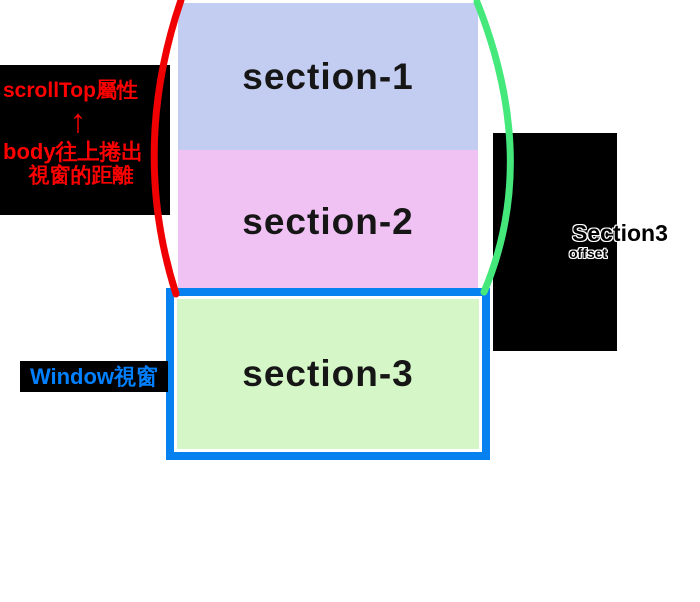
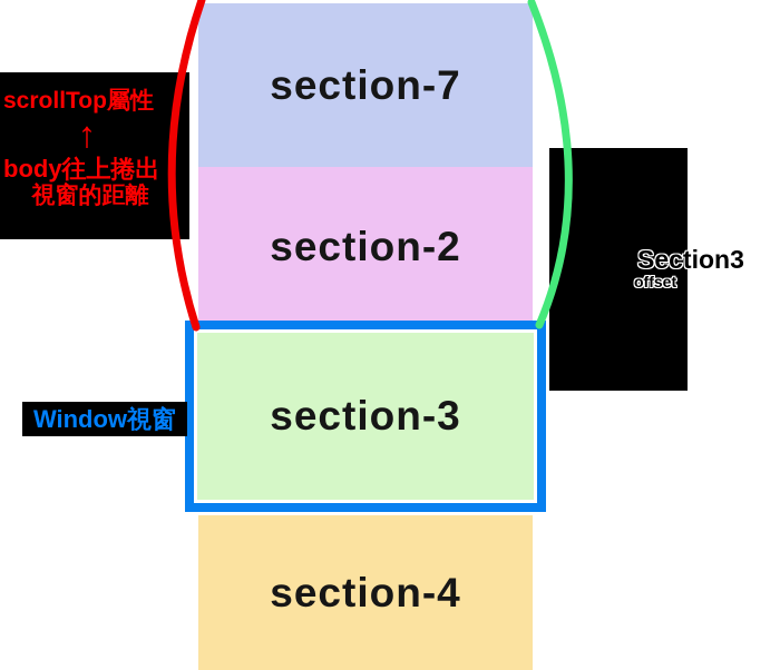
- section-1
+ section-7
  section-2
  section-3
+ section-4
  scrollTop屬性
  ↑
  body往上捲出
  視窗的距離
  Window視窗
  Section3
  offset
